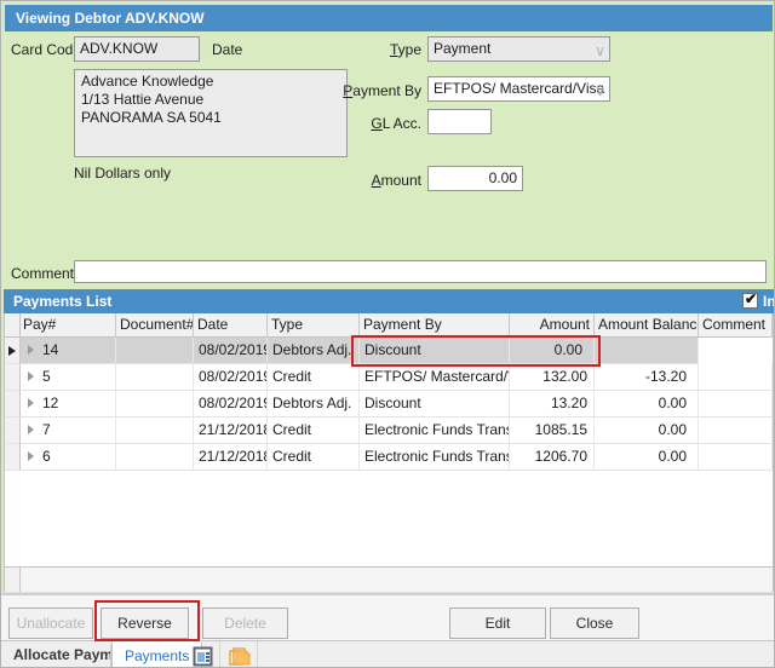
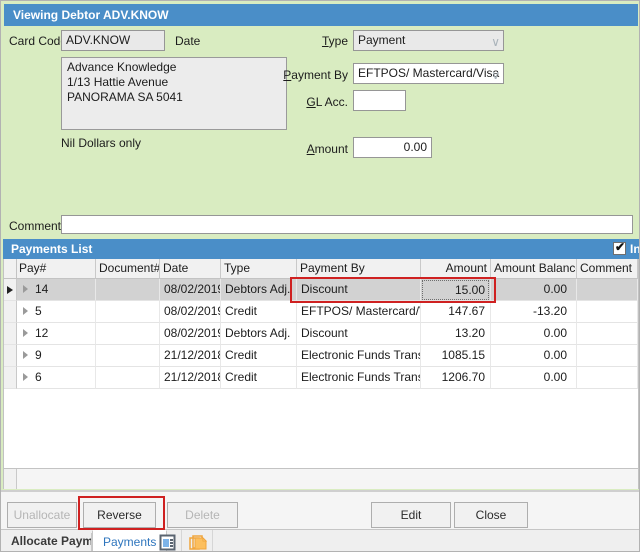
  Viewing Debtor ADV.KNOW
  Card Cod
  ADV.KNOW
  Date
  Advance Knowledge
  1/13 Hattie Avenue
  PANORAMA SA 5041
  Nil Dollars only
  Type
  Payment
  ∨
  Payment By
  EFTPOS/ Mastercard/Visa
  ∨
  GL Acc.
  Amount
  0.00
  Comment
  Payments List
  ✔
  In
  Pay#
  Document#
  Date
  Type
  Payment By
  Amount
  Amount Balanc
  Comment
  14
  08/02/201
  Debtors Adj.
  Discount
+ 15.00
  0.00
  5
  08/02/201
  Credit
  EFTPOS/ Mastercard/
- 132.00
+ 147.67
  -13.20
  12
  08/02/201
  Debtors Adj.
  Discount
  13.20
  0.00
- 7
+ 9
  21/12/201
  Credit
  Electronic Funds Tran
  1085.15
  0.00
  6
  21/12/201
  Credit
  Electronic Funds Tran
  1206.70
  0.00
  Unallocate
  Reverse
  Delete
  Edit
  Close
  Allocate Paym
  Payments
